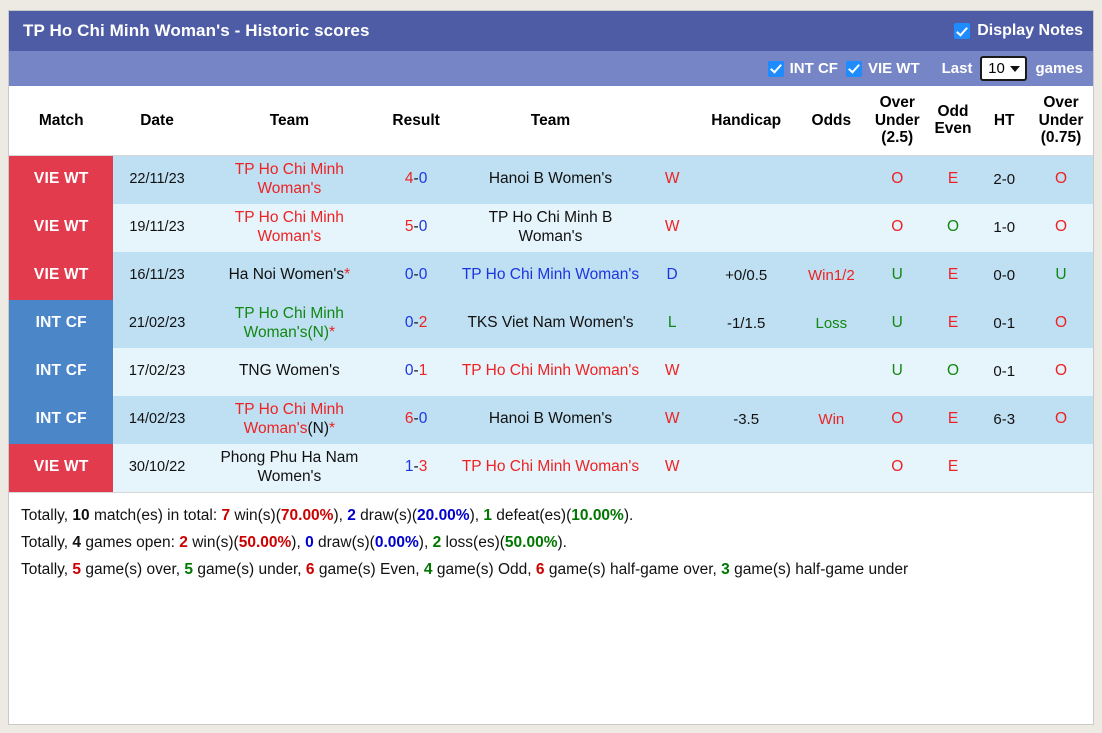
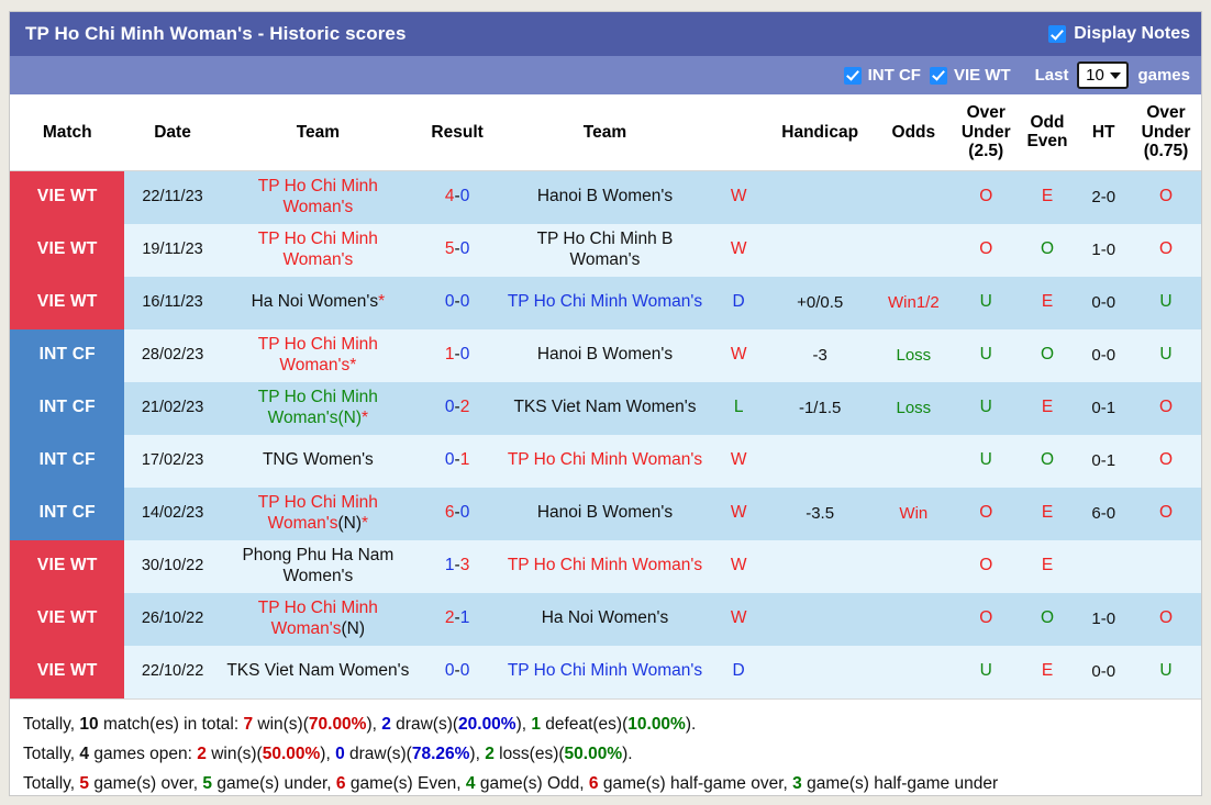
  TP Ho Chi Minh Woman's - Historic scores
  Display Notes
  INT CF
  VIE WT
  Last
  10
  games
  Match	Date	Team	Result	Team		Handicap	Odds	Over Under (2.5)	Odd Even	HT	Over Under (0.75)
  VIE WT	22/11/23	TP Ho Chi Minh Woman's	4-0	Hanoi B Women's	W			O	E	2-0	O
  VIE WT	19/11/23	TP Ho Chi Minh Woman's	5-0	TP Ho Chi Minh B Woman's	W			O	O	1-0	O
  VIE WT	16/11/23	Ha Noi Women's*	0-0	TP Ho Chi Minh Woman's	D	+0/0.5	Win1/2	U	E	0-0	U
+ INT CF	28/02/23	TP Ho Chi Minh Woman's*	1-0	Hanoi B Women's	W	-3	Loss	U	O	0-0	U
  INT CF	21/02/23	TP Ho Chi Minh Woman's(N)*	0-2	TKS Viet Nam Women's	L	-1/1.5	Loss	U	E	0-1	O
  INT CF	17/02/23	TNG Women's	0-1	TP Ho Chi Minh Woman's	W			U	O	0-1	O
- INT CF	14/02/23	TP Ho Chi Minh Woman's(N)*	6-0	Hanoi B Women's	W	-3.5	Win	O	E	6-3	O
+ INT CF	14/02/23	TP Ho Chi Minh Woman's(N)*	6-0	Hanoi B Women's	W	-3.5	Win	O	E	6-0	O
  VIE WT	30/10/22	Phong Phu Ha Nam Women's	1-3	TP Ho Chi Minh Woman's	W			O	E
+ VIE WT	26/10/22	TP Ho Chi Minh Woman's(N)	2-1	Ha Noi Women's	W			O	O	1-0	O
+ VIE WT	22/10/22	TKS Viet Nam Women's	0-0	TP Ho Chi Minh Woman's	D			U	E	0-0	U
  Totally, 10 match(es) in total: 7 win(s)(70.00%), 2 draw(s)(20.00%), 1 defeat(es)(10.00%).
- Totally, 4 games open: 2 win(s)(50.00%), 0 draw(s)(0.00%), 2 loss(es)(50.00%).
+ Totally, 4 games open: 2 win(s)(50.00%), 0 draw(s)(78.26%), 2 loss(es)(50.00%).
  Totally, 5 game(s) over, 5 game(s) under, 6 game(s) Even, 4 game(s) Odd, 6 game(s) half-game over, 3 game(s) half-game under
